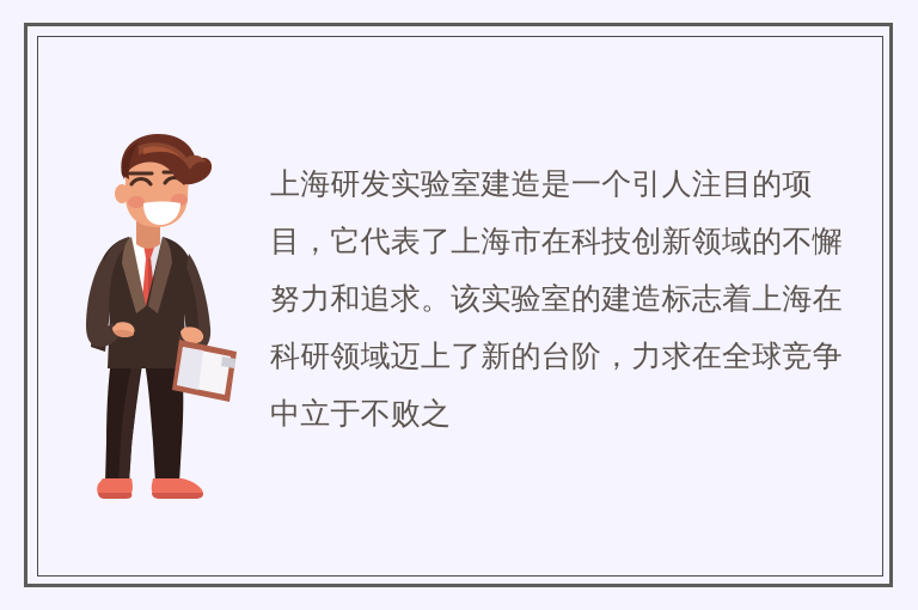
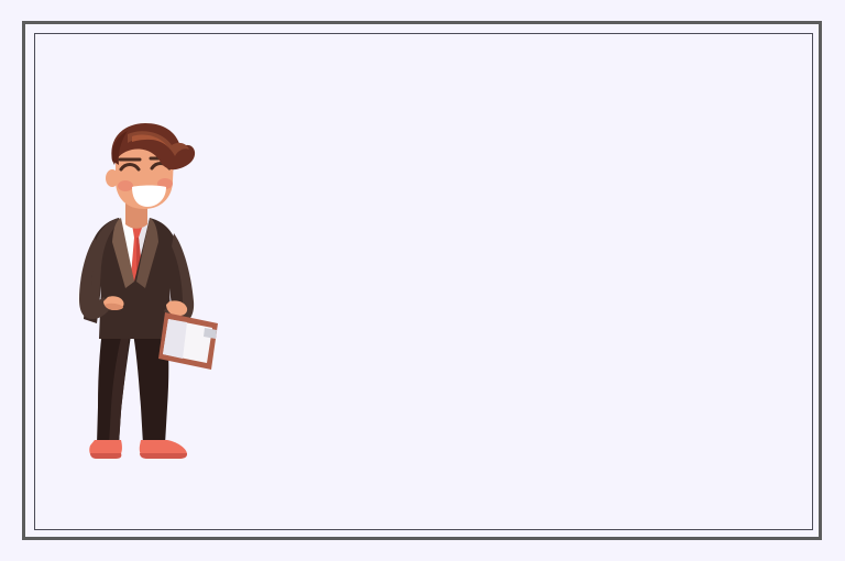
- 上海研发实验室建造是一个引人注目的项目，它代表了上海市在科技创新领域的不懈努力和追求。该实验室的建造标志着上海在科研领域迈上了新的台阶，力求在全球竞争中立于不败之
